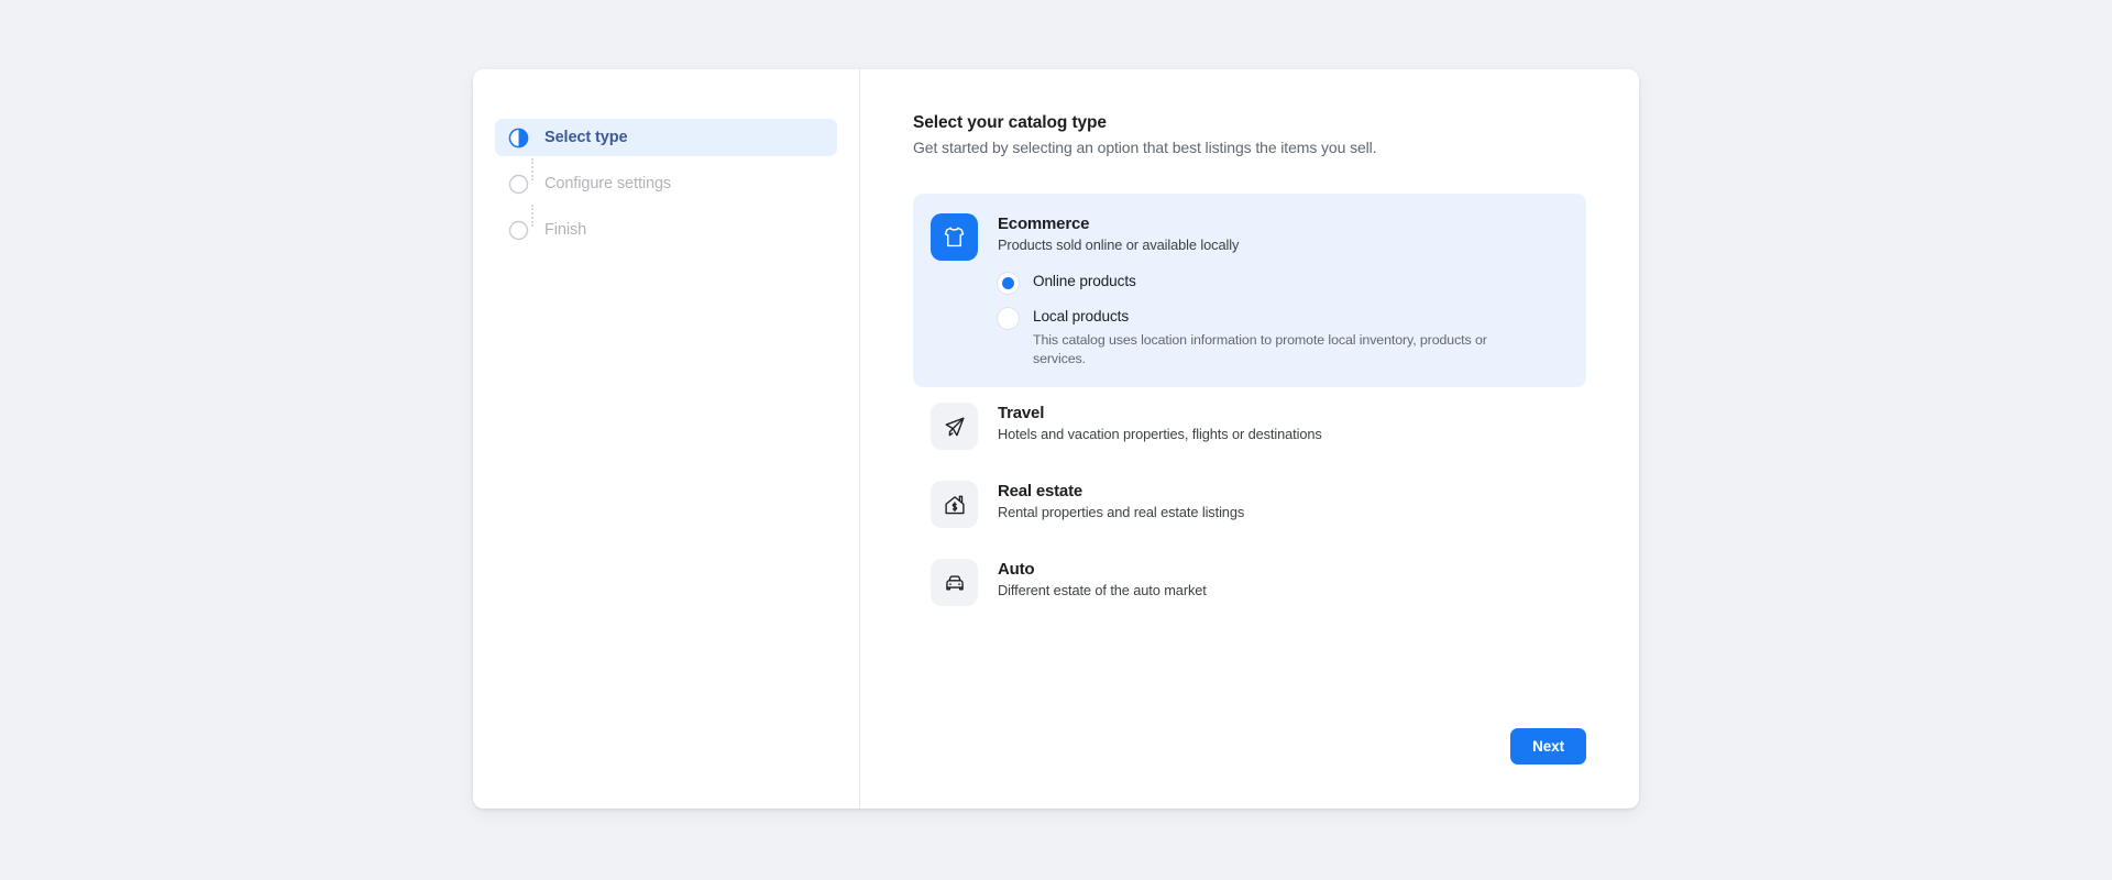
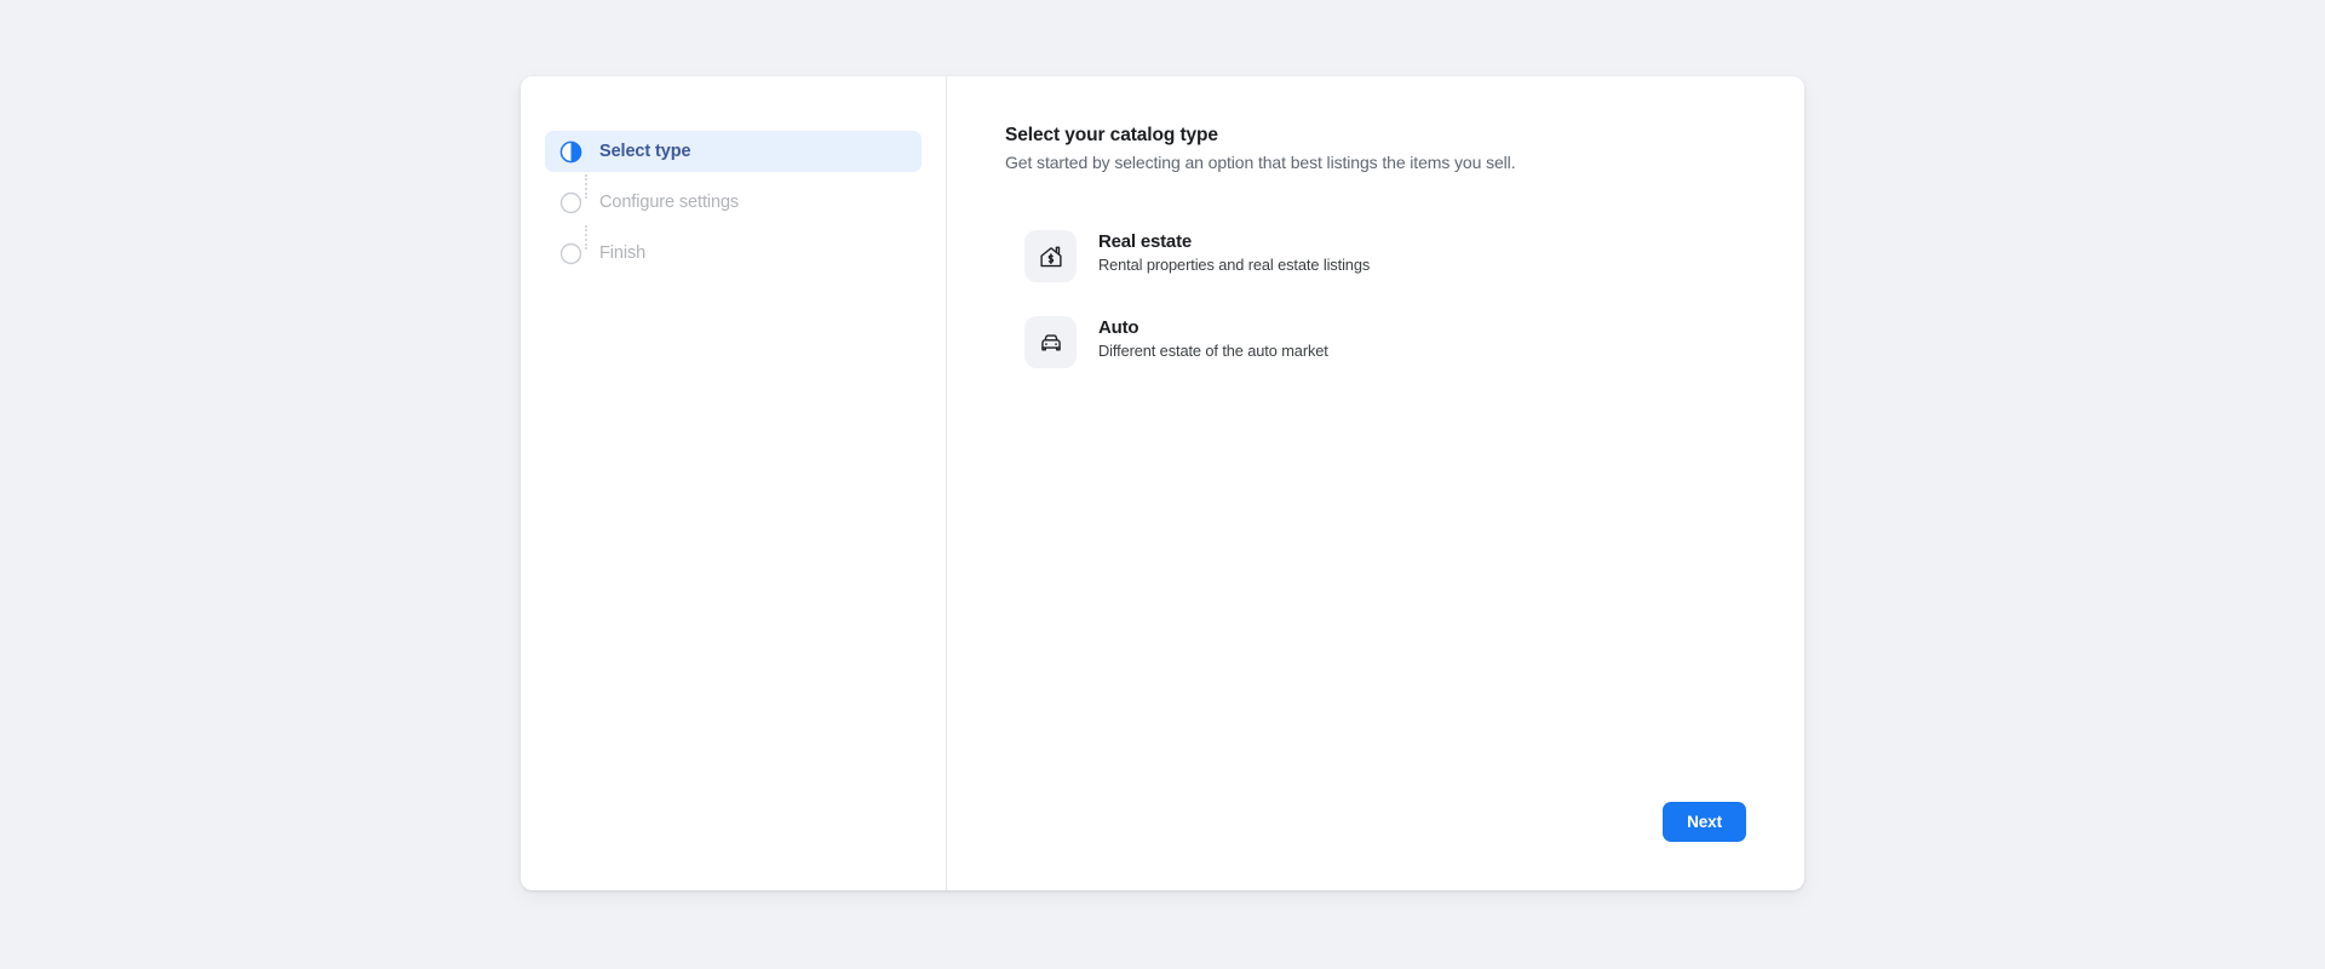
  Select type
  Configure settings
  Finish
  Select your catalog type
  Get started by selecting an option that best listings the items you sell.
- Ecommerce
- Products sold online or available locally
- Online products
- Local products
- This catalog uses location information to promote local inventory, products or services.
- Travel
- Hotels and vacation properties, flights or destinations
  Real estate
  Rental properties and real estate listings
  Auto
  Different estate of the auto market
  Next
